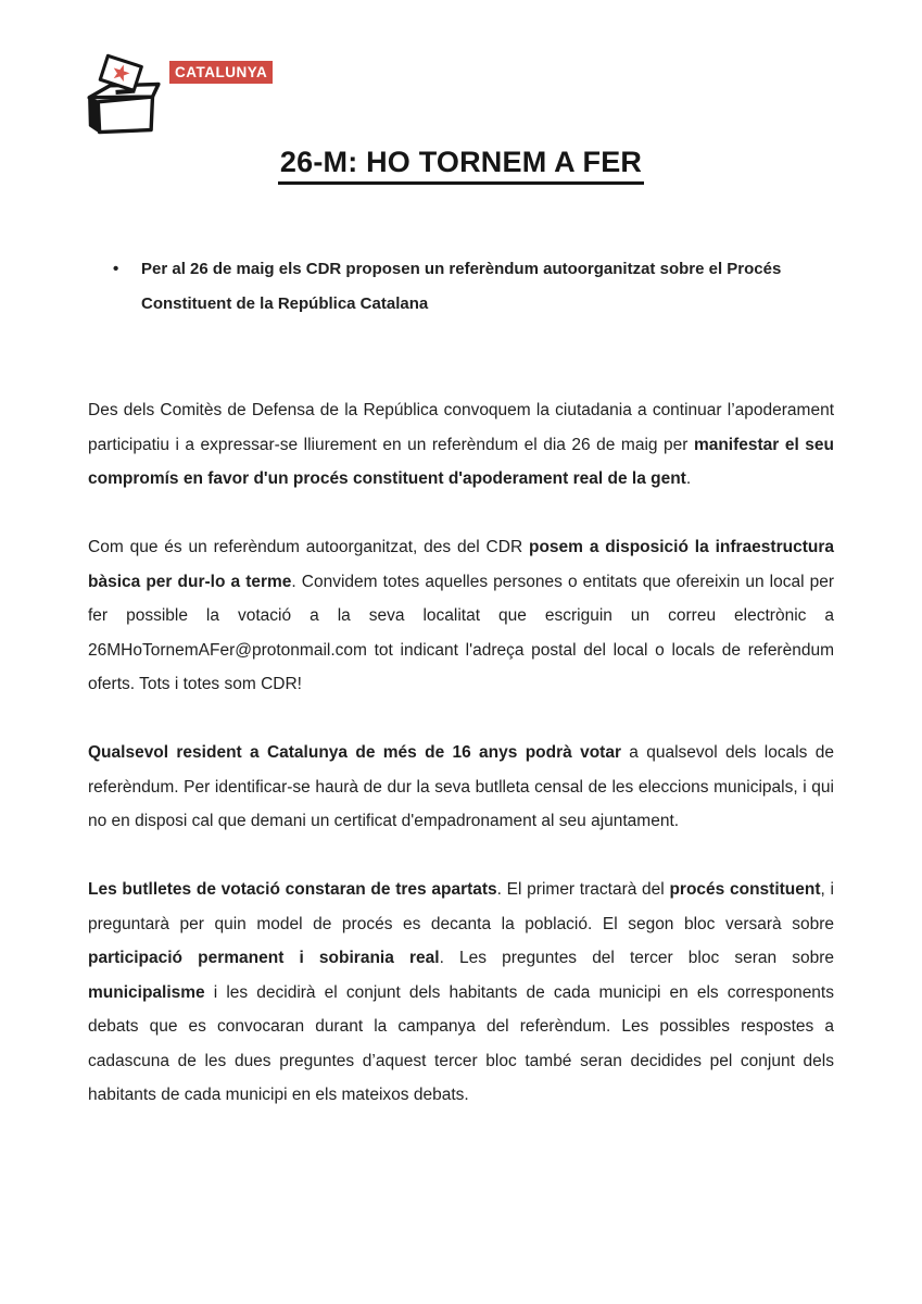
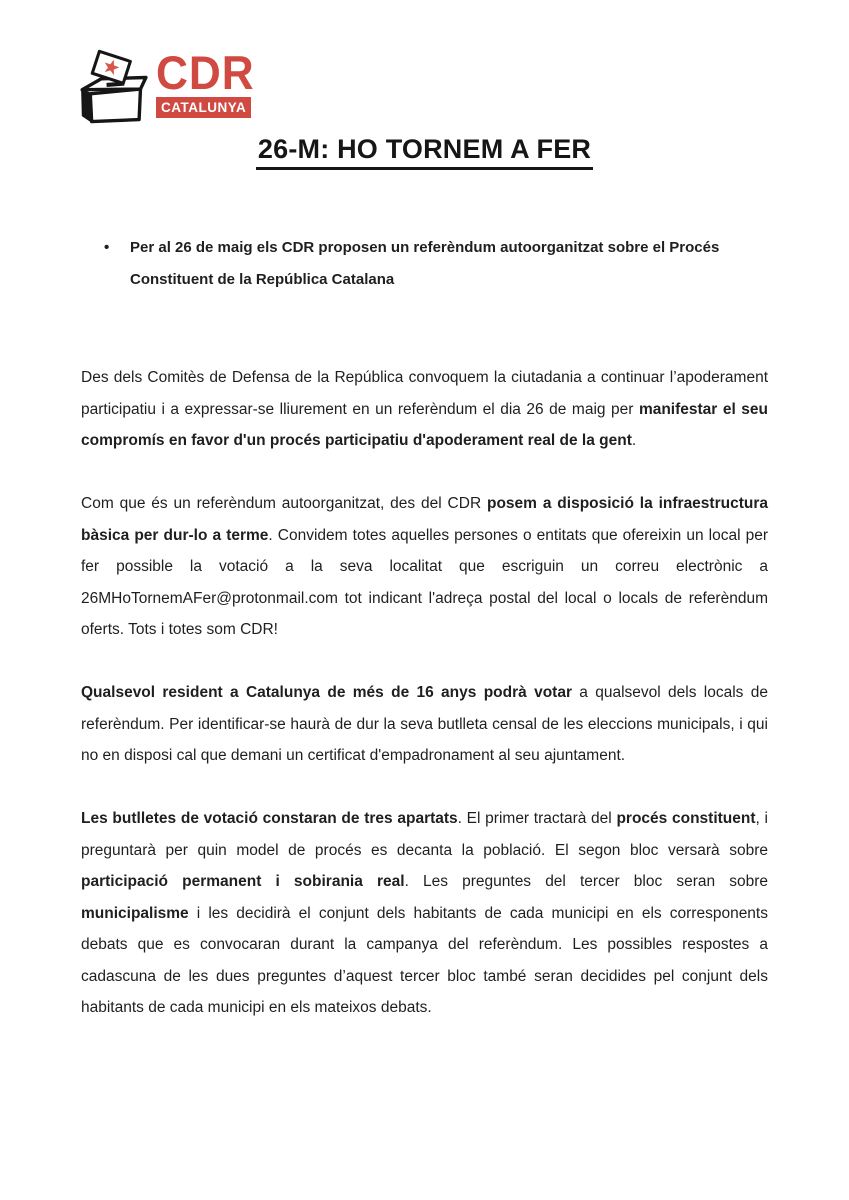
+ CDR
  CATALUNYA
  26-M: HO TORNEM A FER
  •
  Per al 26 de maig els CDR proposen un referèndum autoorganitzat sobre el Procés Constituent de la República Catalana
- Des dels Comitès de Defensa de la República convoquem la ciutadania a continuar l’apoderament participatiu i a expressar-se lliurement en un referèndum el dia 26 de maig per manifestar el seu compromís en favor d'un procés constituent d'apoderament real de la gent.
+ Des dels Comitès de Defensa de la República convoquem la ciutadania a continuar l’apoderament participatiu i a expressar-se lliurement en un referèndum el dia 26 de maig per manifestar el seu compromís en favor d'un procés participatiu d'apoderament real de la gent.
  Com que és un referèndum autoorganitzat, des del CDR posem a disposició la infraestructura bàsica per dur-lo a terme. Convidem totes aquelles persones o entitats que ofereixin un local per fer possible la votació a la seva localitat que escriguin un correu electrònic a 26MHoTornemAFer@protonmail.com tot indicant l'adreça postal del local o locals de referèndum oferts. Tots i totes som CDR!
  Qualsevol resident a Catalunya de més de 16 anys podrà votar a qualsevol dels locals de referèndum. Per identificar-se haurà de dur la seva butlleta censal de les eleccions municipals, i qui no en disposi cal que demani un certificat d'empadronament al seu ajuntament.
  Les butlletes de votació constaran de tres apartats. El primer tractarà del procés constituent, i preguntarà per quin model de procés es decanta la població. El segon bloc versarà sobre participació permanent i sobirania real. Les preguntes del tercer bloc seran sobre municipalisme i les decidirà el conjunt dels habitants de cada municipi en els corresponents debats que es convocaran durant la campanya del referèndum. Les possibles respostes a cadascuna de les dues preguntes d’aquest tercer bloc també seran decidides pel conjunt dels habitants de cada municipi en els mateixos debats.
